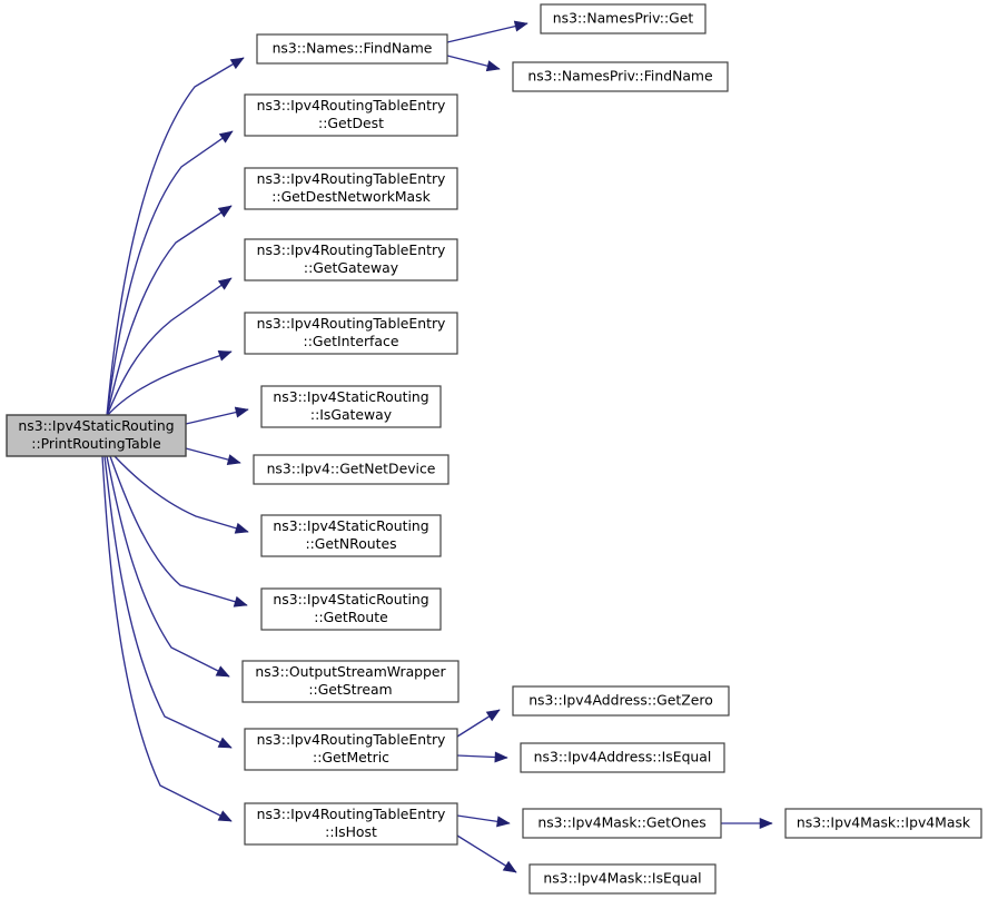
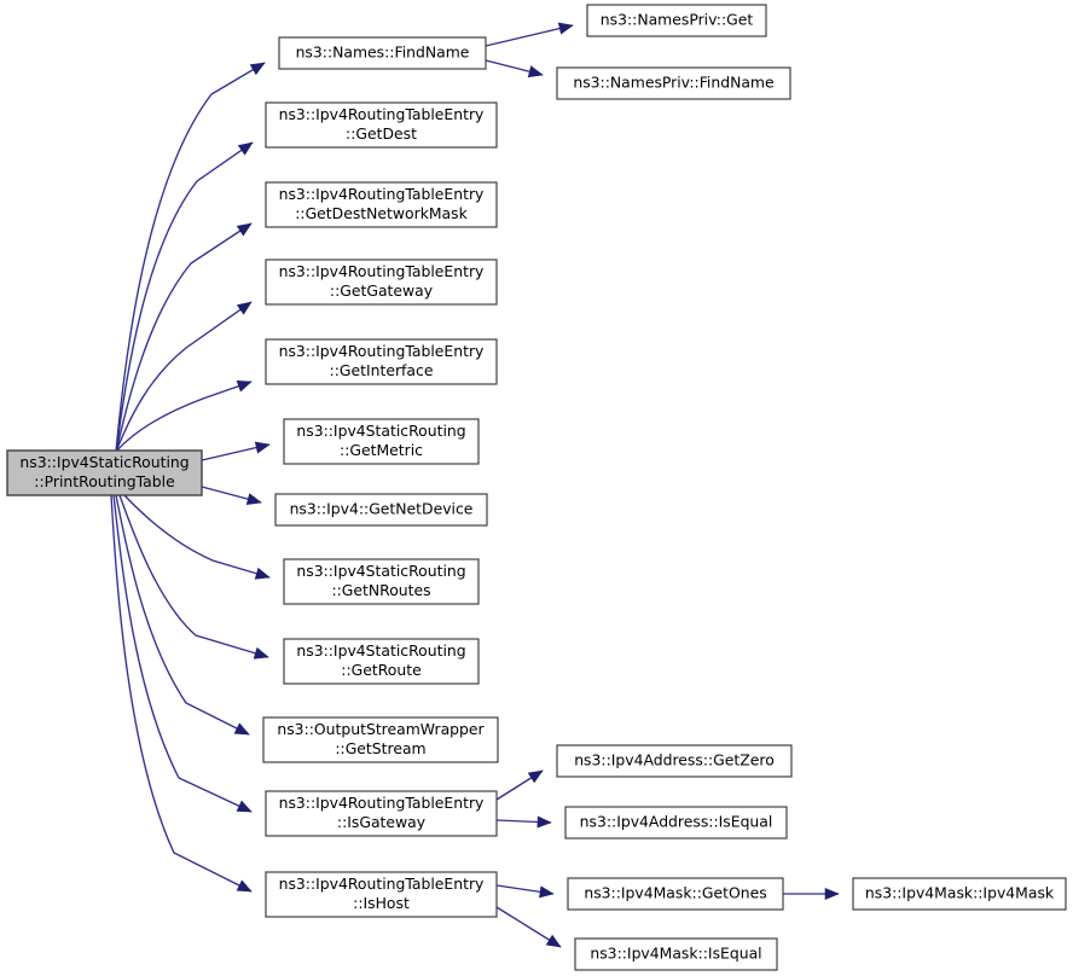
  ns3::Ipv4StaticRouting
  ::PrintRoutingTable
  ns3::Names::FindName
  ns3::Ipv4RoutingTableEntry
  ::GetDest
  ns3::Ipv4RoutingTableEntry
  ::GetDestNetworkMask
  ns3::Ipv4RoutingTableEntry
  ::GetGateway
  ns3::Ipv4RoutingTableEntry
  ::GetInterface
  ns3::Ipv4StaticRouting
- ::IsGateway
+ ::GetMetric
  ns3::Ipv4::GetNetDevice
  ns3::Ipv4StaticRouting
  ::GetNRoutes
  ns3::Ipv4StaticRouting
  ::GetRoute
  ns3::OutputStreamWrapper
  ::GetStream
  ns3::Ipv4RoutingTableEntry
- ::GetMetric
+ ::IsGateway
  ns3::Ipv4RoutingTableEntry
  ::IsHost
  ns3::NamesPriv::Get
  ns3::NamesPriv::FindName
  ns3::Ipv4Address::GetZero
  ns3::Ipv4Address::IsEqual
  ns3::Ipv4Mask::GetOnes
  ns3::Ipv4Mask::IsEqual
  ns3::Ipv4Mask::Ipv4Mask
